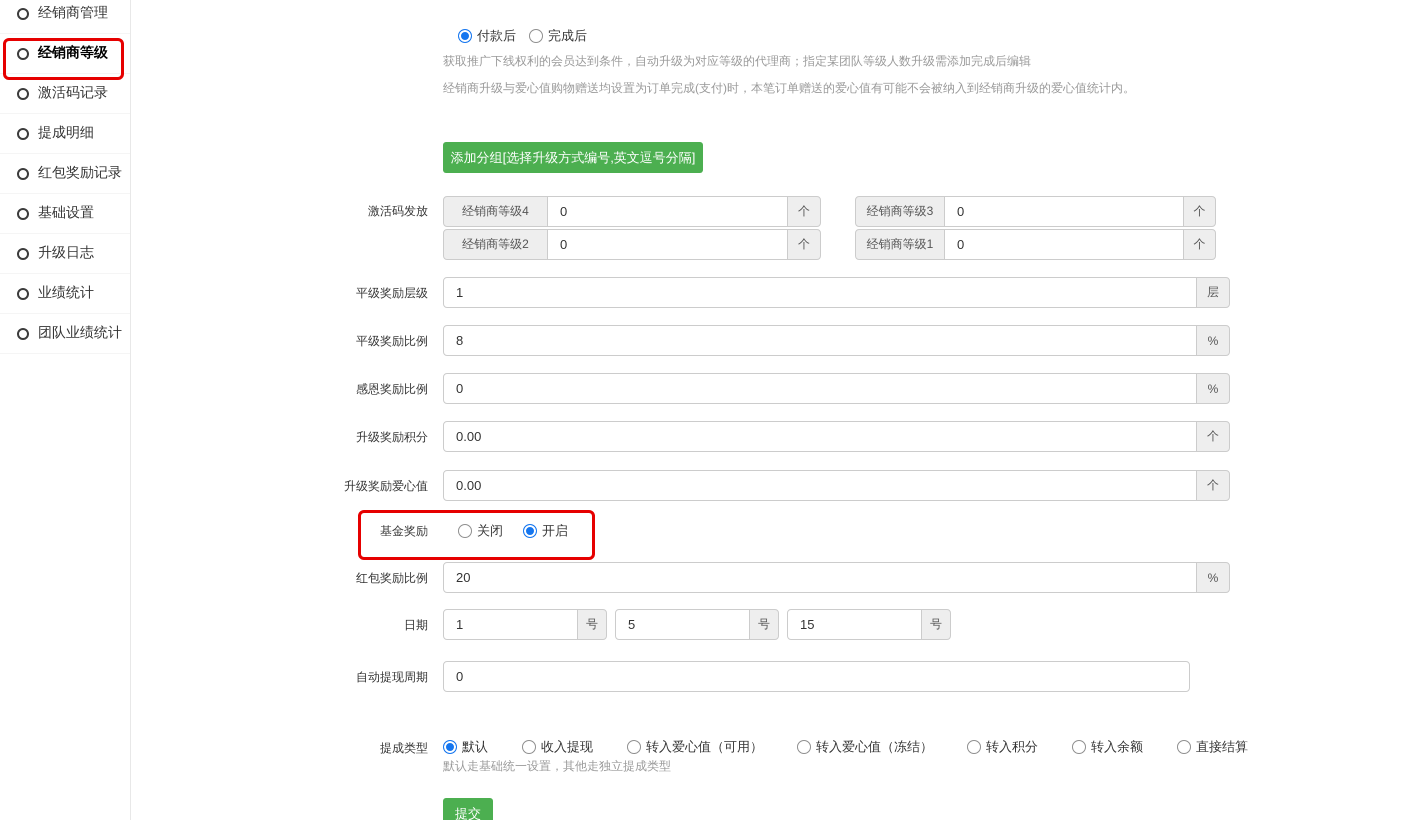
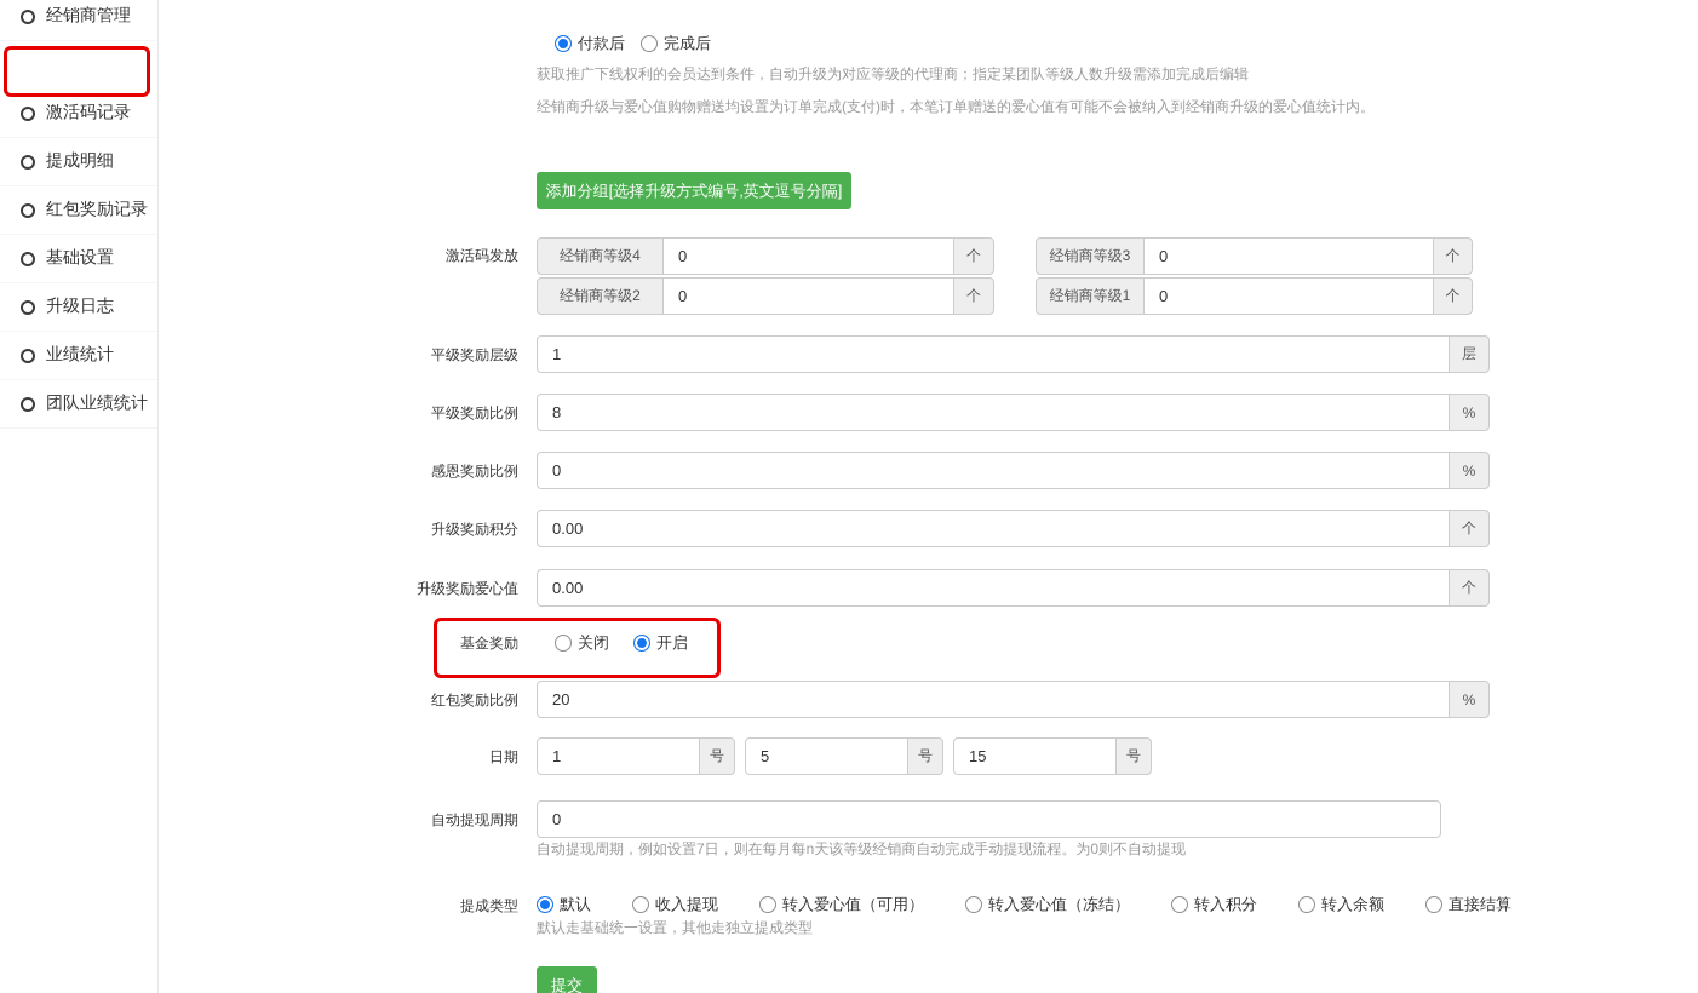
  经销商管理
- 经销商等级
  激活码记录
  提成明细
  红包奖励记录
  基础设置
  升级日志
  业绩统计
  团队业绩统计
  付款后
  完成后
  获取推广下线权利的会员达到条件，自动升级为对应等级的代理商；指定某团队等级人数升级需添加完成后编辑
  经销商升级与爱心值购物赠送均设置为订单完成(支付)时，本笔订单赠送的爱心值有可能不会被纳入到经销商升级的爱心值统计内。
  添加分组[选择升级方式编号,英文逗号分隔]
  激活码发放
  经销商等级4
  0
  个
  经销商等级3
  0
  个
  经销商等级2
  0
  个
  经销商等级1
  0
  个
  平级奖励层级
  1
  层
  平级奖励比例
  8
  %
  感恩奖励比例
  0
  %
  升级奖励积分
  0.00
  个
  升级奖励爱心值
  0.00
  个
  基金奖励
  关闭
  开启
  红包奖励比例
  20
  %
  日期
  1
  号
  5
  号
  15
  号
  自动提现周期
  0
+ 自动提现周期，例如设置7日，则在每月每n天该等级经销商自动完成手动提现流程。为0则不自动提现
  提成类型
  默认
  收入提现
  转入爱心值（可用）
  转入爱心值（冻结）
  转入积分
  转入余额
  直接结算
  默认走基础统一设置，其他走独立提成类型
  提交
